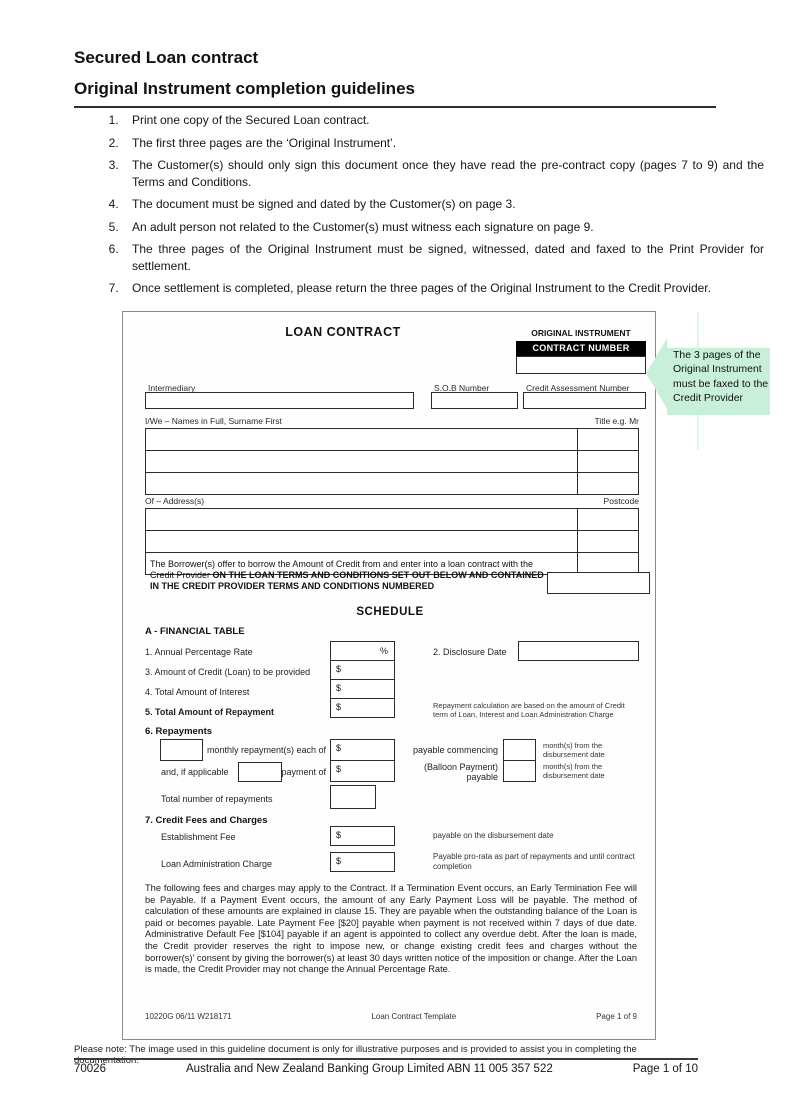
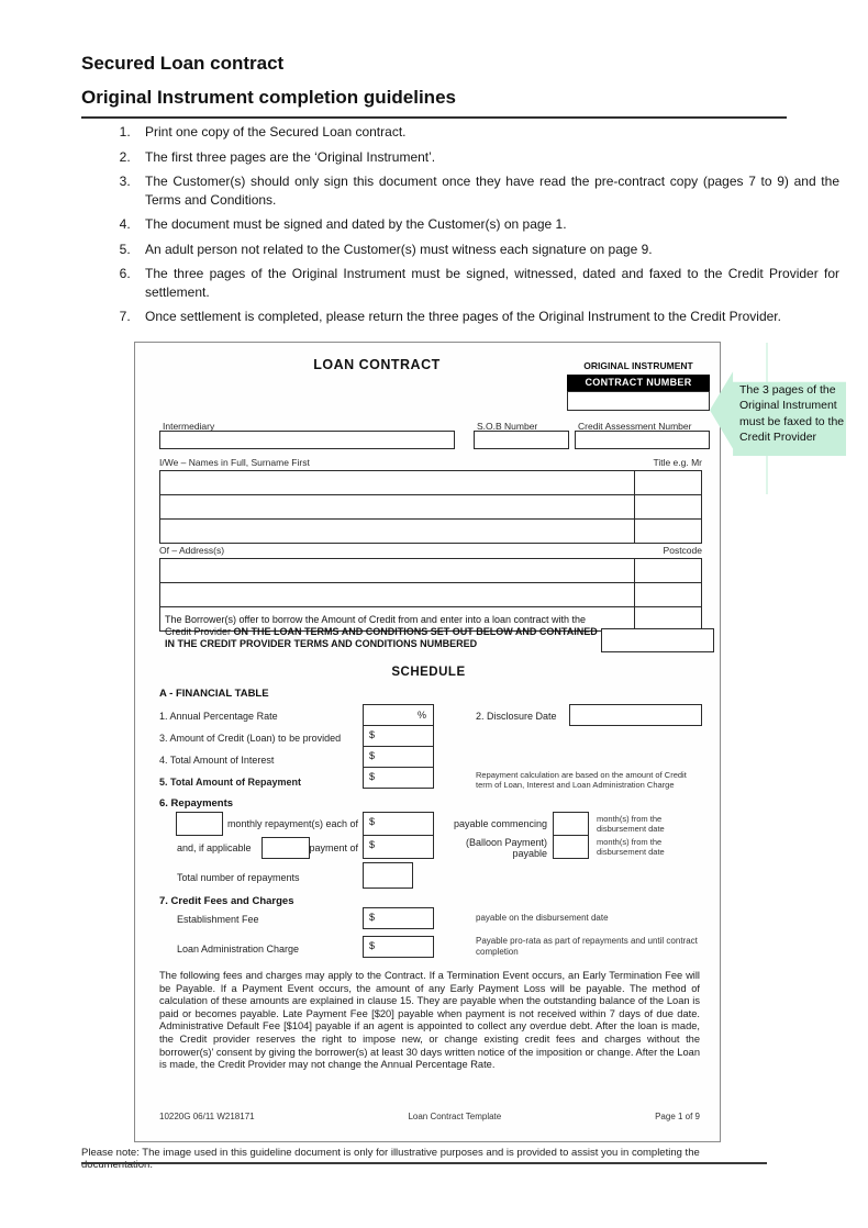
  Secured Loan contract
  Original Instrument completion guidelines
  Print one copy of the Secured Loan contract.
  The first three pages are the ‘Original Instrument’.
  The Customer(s) should only sign this document once they have read the pre-contract copy (pages 7 to 9) and the Terms and Conditions.
- The document must be signed and dated by the Customer(s) on page 3.
+ The document must be signed and dated by the Customer(s) on page 1.
  An adult person not related to the Customer(s) must witness each signature on page 9.
- The three pages of the Original Instrument must be signed, witnessed, dated and faxed to the Print Provider for settlement.
+ The three pages of the Original Instrument must be signed, witnessed, dated and faxed to the Credit Provider for settlement.
  Once settlement is completed, please return the three pages of the Original Instrument to the Credit Provider.
  LOAN CONTRACT
  ORIGINAL INSTRUMENT
  CONTRACT NUMBER
  Intermediary
  S.O.B Number
  Credit Assessment Number
  I/We – Names in Full, Surname First
  Title e.g. Mr
  Of – Address(s)
  Postcode
  The Borrower(s) offer to borrow the Amount of Credit from and enter into a loan contract with the Credit Provider ON THE LOAN TERMS AND CONDITIONS SET OUT BELOW AND CONTAINED IN THE CREDIT PROVIDER TERMS AND CONDITIONS NUMBERED
  SCHEDULE
  A - FINANCIAL TABLE
  1. Annual Percentage Rate
  %
  2. Disclosure Date
  3. Amount of Credit (Loan) to be provided
  $
  4. Total Amount of Interest
  $
  5. Total Amount of Repayment
  $
  Repayment calculation are based on the amount of Credit term of Loan, Interest and Loan Administration Charge
  6. Repayments
  monthly repayment(s) each of
  $
  payable commencing
  month(s) from the disbursement date
  and, if applicable
  payment of
  $
  (Balloon Payment) payable
  month(s) from the disbursement date
  Total number of repayments
  7. Credit Fees and Charges
  Establishment Fee
  $
  payable on the disbursement date
  Loan Administration Charge
  $
  Payable pro-rata as part of repayments and until contract completion
  The following fees and charges may apply to the Contract. If a Termination Event occurs, an Early Termination Fee will be Payable. If a Payment Event occurs, the amount of any Early Payment Loss will be payable. The method of calculation of these amounts are explained in clause 15. They are payable when the outstanding balance of the Loan is paid or becomes payable. Late Payment Fee [$20] payable when payment is not received within 7 days of due date. Administrative Default Fee [$104] payable if an agent is appointed to collect any overdue debt. After the loan is made, the Credit provider reserves the right to impose new, or change existing credit fees and charges without the borrower(s)' consent by giving the borrower(s) at least 30 days written notice of the imposition or change. After the Loan is made, the Credit Provider may not change the Annual Percentage Rate.
  10220G 06/11 W218171
  Loan Contract Template
  Page 1 of 9
  The 3 pages of the Original Instrument must be faxed to the Credit Provider
  Please note: The image used in this guideline document is only for illustrative purposes and is provided to assist you in completing the documentation.
- 70026
- Australia and New Zealand Banking Group Limited ABN 11 005 357 522
- Page 1 of 10
